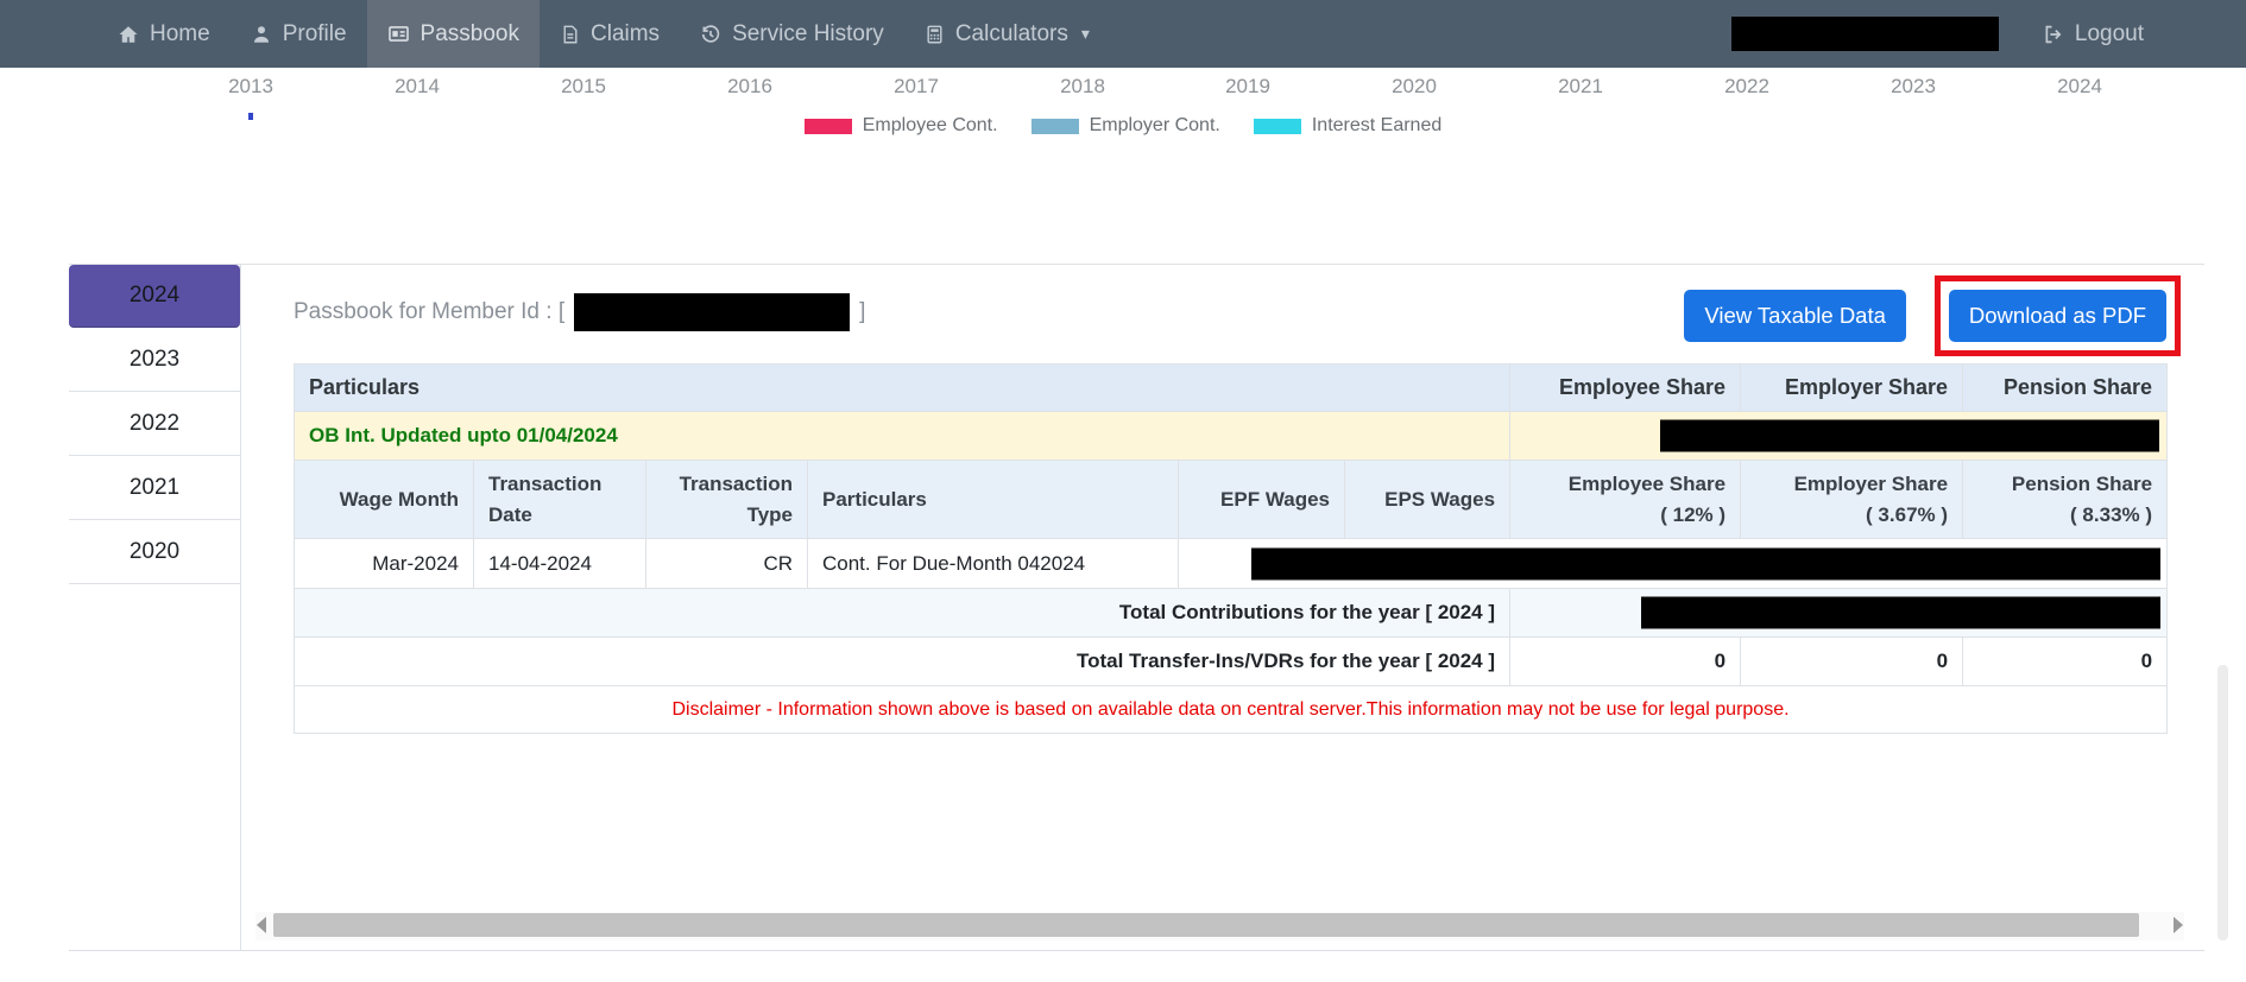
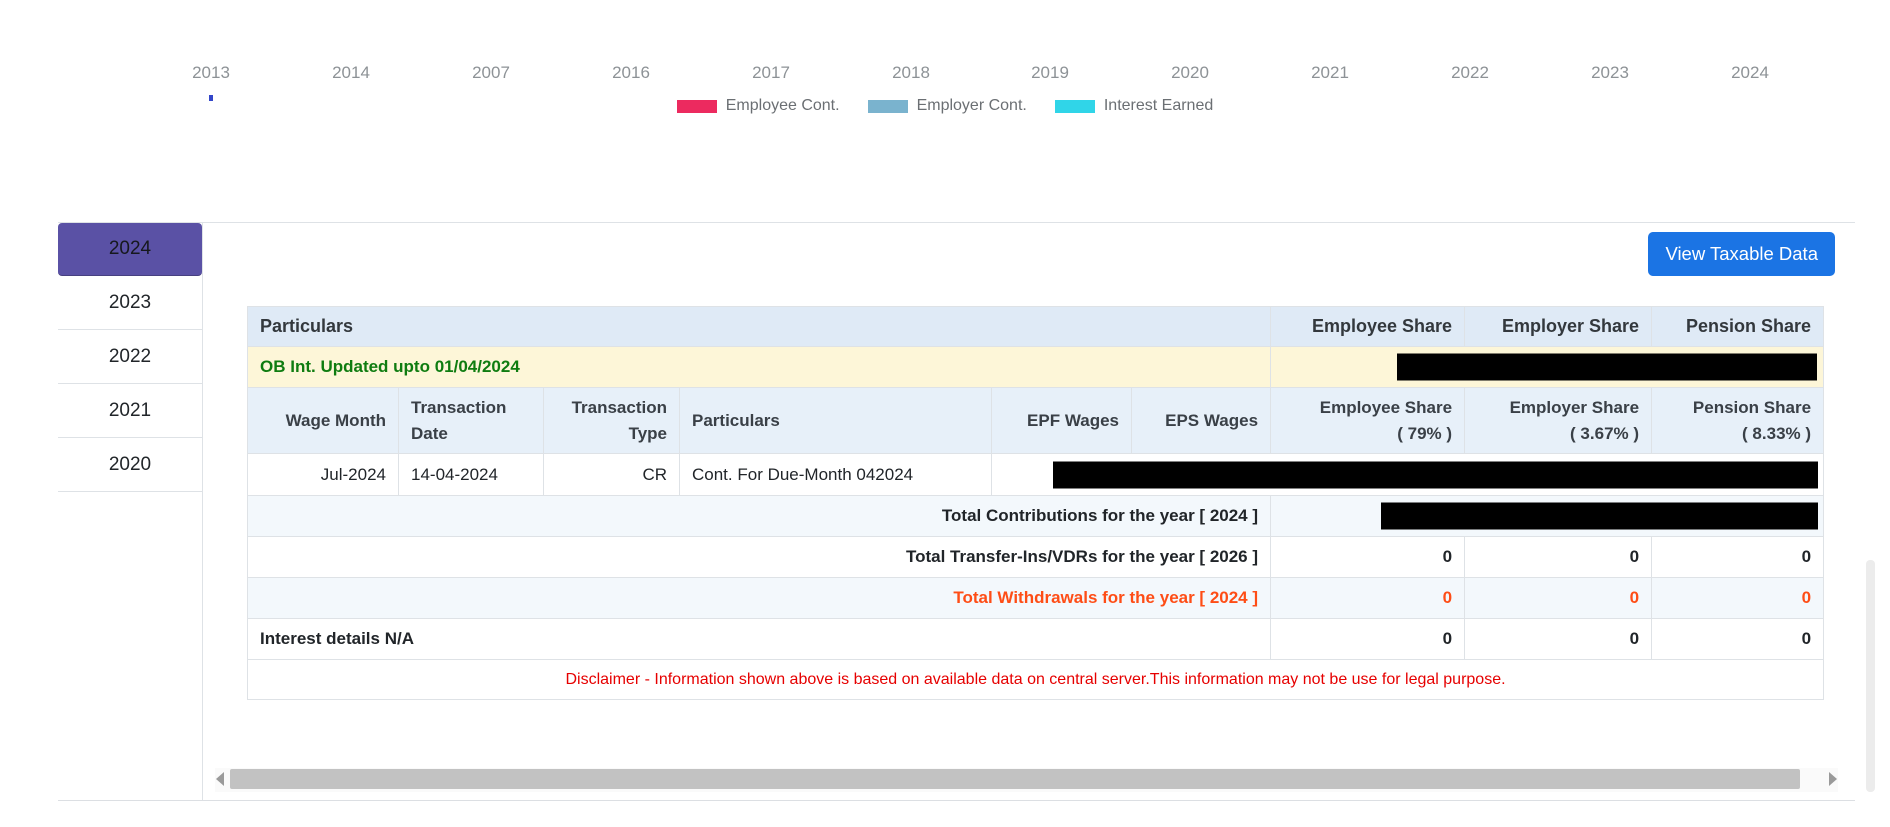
- Home
- Profile
- Passbook
- Claims
- Service History
- Calculators
- ▾
- Logout
  2013
  2014
- 2015
+ 2007
  2016
  2017
  2018
  2019
  2020
  2021
  2022
  2023
  2024
  Employee Cont.
  Employer Cont.
  Interest Earned
  2024
  2023
  2022
  2021
  2020
- Passbook for Member Id : [
- ]
  View Taxable Data
- Download as PDF
  Particulars	Employee Share	Employer Share	Pension Share
  OB Int. Updated upto 01/04/2024
- Wage Month	TransactionDate	TransactionType	Particulars	EPF Wages	EPS Wages	Employee Share( 12% )	Employer Share( 3.67% )	Pension Share( 8.33% )
+ Wage Month	TransactionDate	TransactionType	Particulars	EPF Wages	EPS Wages	Employee Share( 79% )	Employer Share( 3.67% )	Pension Share( 8.33% )
- Mar-2024	14-04-2024	CR	Cont. For Due-Month 042024
+ Jul-2024	14-04-2024	CR	Cont. For Due-Month 042024
  Total Contributions for the year [ 2024 ]
- Total Transfer-Ins/VDRs for the year [ 2024 ]	0	0	0
+ Total Transfer-Ins/VDRs for the year [ 2026 ]	0	0	0
+ Total Withdrawals for the year [ 2024 ]	0	0	0
+ Interest details N/A	0	0	0
  Disclaimer - Information shown above is based on available data on central server.This information may not be use for legal purpose.
